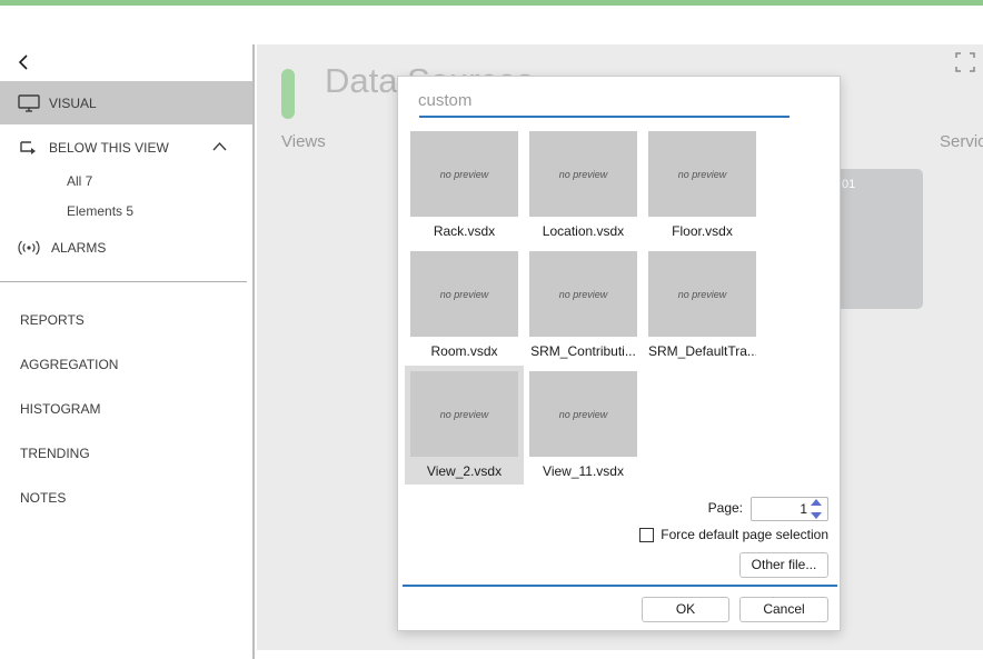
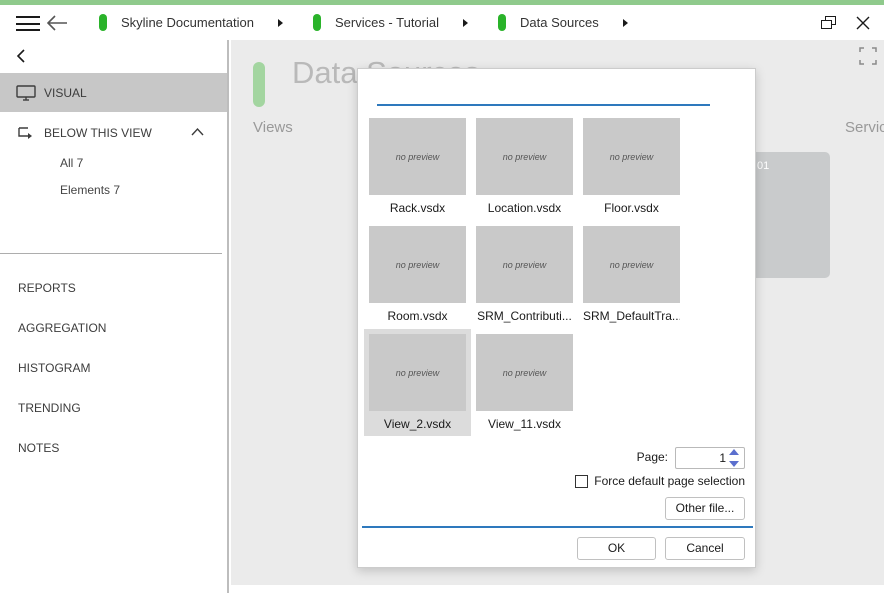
+ Skyline Documentation
+ Services - Tutorial
+ Data Sources
  VISUAL
  BELOW THIS VIEW
  All 7
- Elements 5
+ Elements 7
- ALARMS
  REPORTS
  AGGREGATION
  HISTOGRAM
  TRENDING
  NOTES
  Views
  Servic
  01
- custom
  no preview
  Rack.vsdx
  no preview
  Location.vsdx
  no preview
  Floor.vsdx
  no preview
  Room.vsdx
  no preview
  SRM_Contributi...
  no preview
  SRM_DefaultTra..
  no preview
  View_2.vsdx
  no preview
  View_11.vsdx
  Page:
  1
  Force default page selection
  Other file...
  OK
  Cancel
